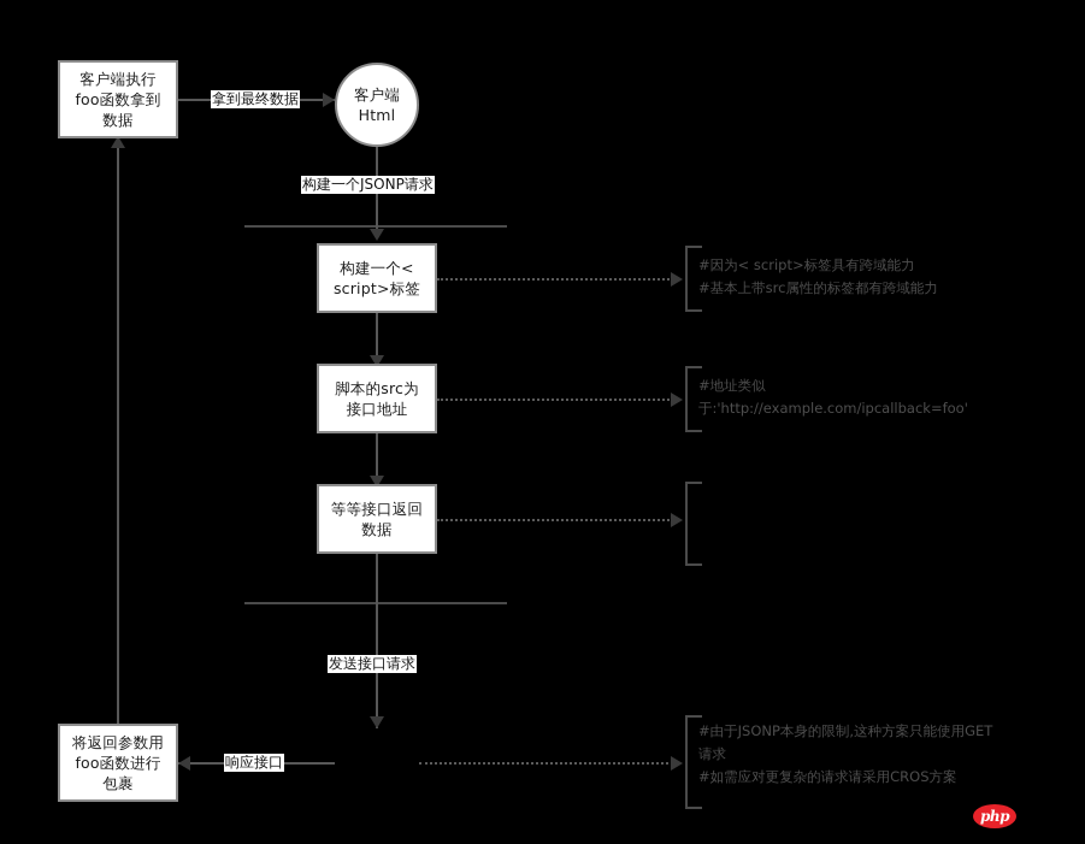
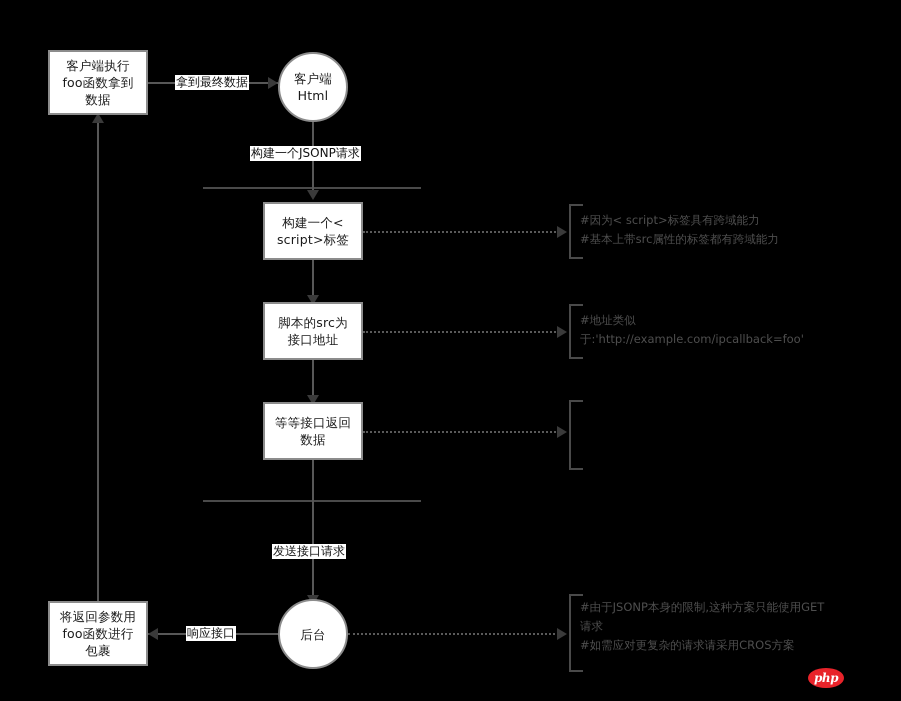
  客户端执行
  foo函数拿到
  数据
  客户端
  Html
  构建一个<
  script>标签
  脚本的src为
  接口地址
  等等接口返回
  数据
+ 后台
  将返回参数用
  foo函数进行
  包裹
  拿到最终数据
  构建一个JSONP请求
  发送接口请求
  响应接口
  #因为< script>标签具有跨域能力
  #基本上带src属性的标签都有跨域能力
  #地址类似
  于:'http://example.com/ipcallback=foo'
  #由于JSONP本身的限制,这种方案只能使用GET
  请求
  #如需应对更复杂的请求请采用CROS方案
  php
